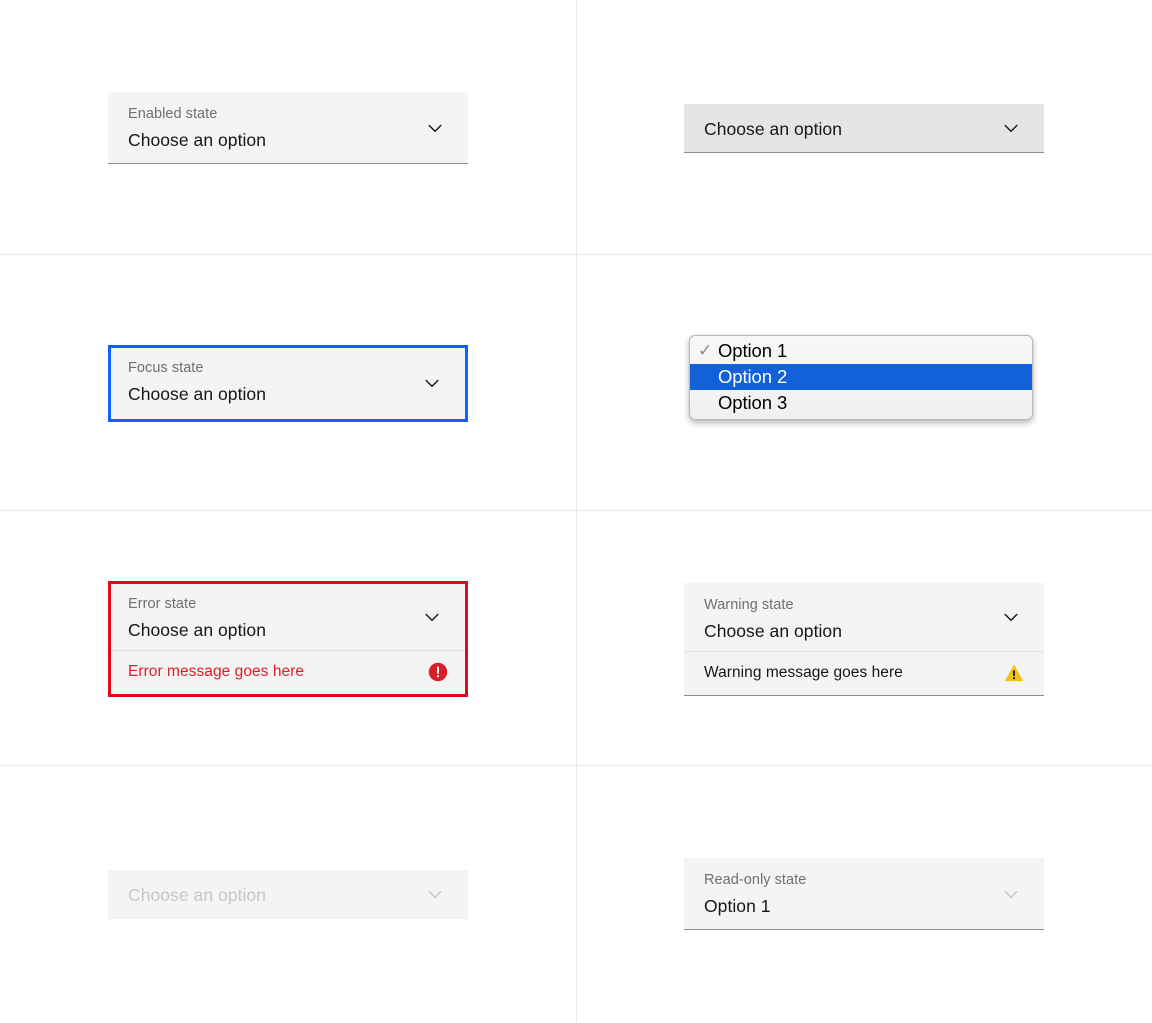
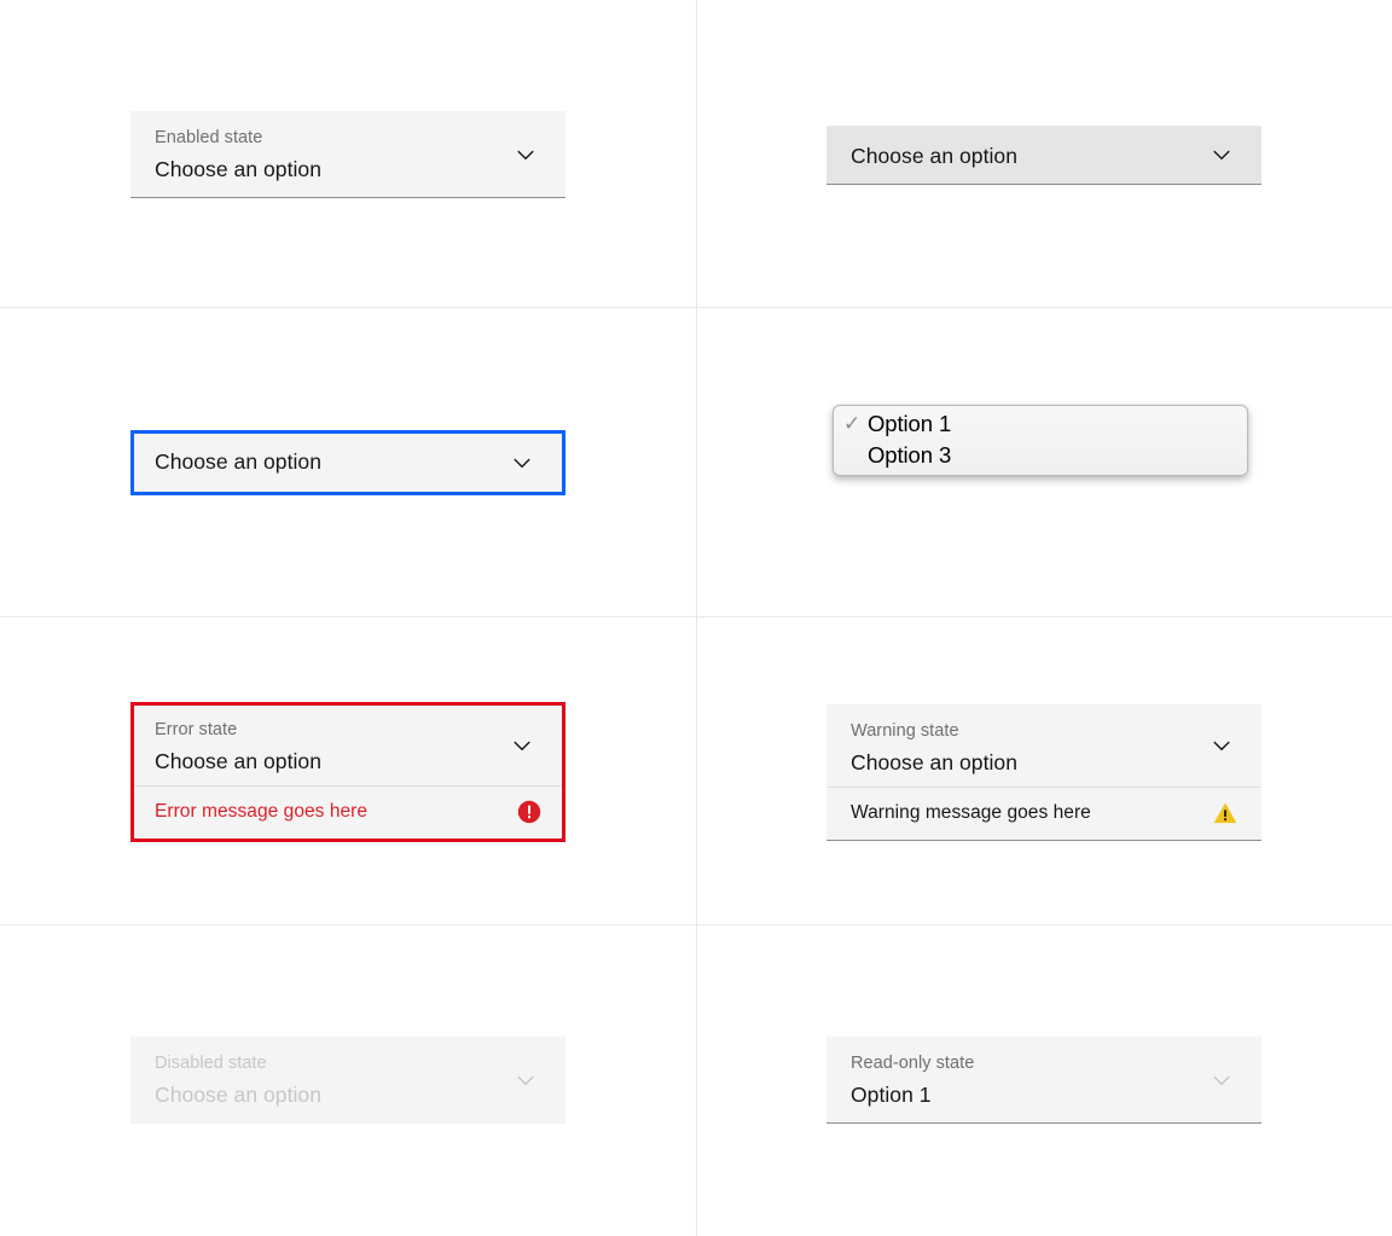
  Enabled state
  Choose an option
  Choose an option
- Focus state
  Choose an option
  ✓
  Option 1
- Option 2
  Option 3
  Error state
  Choose an option
  Error message goes here
  Warning state
  Choose an option
  Warning message goes here
+ Disabled state
  Choose an option
  Read-only state
  Option 1
